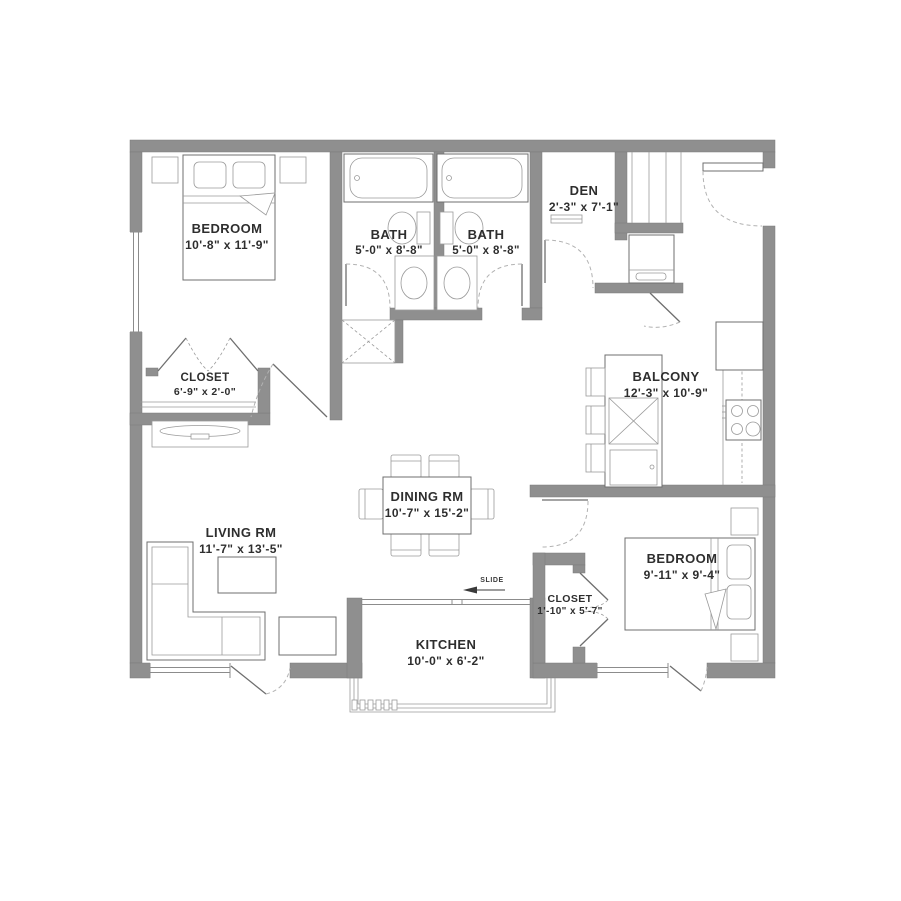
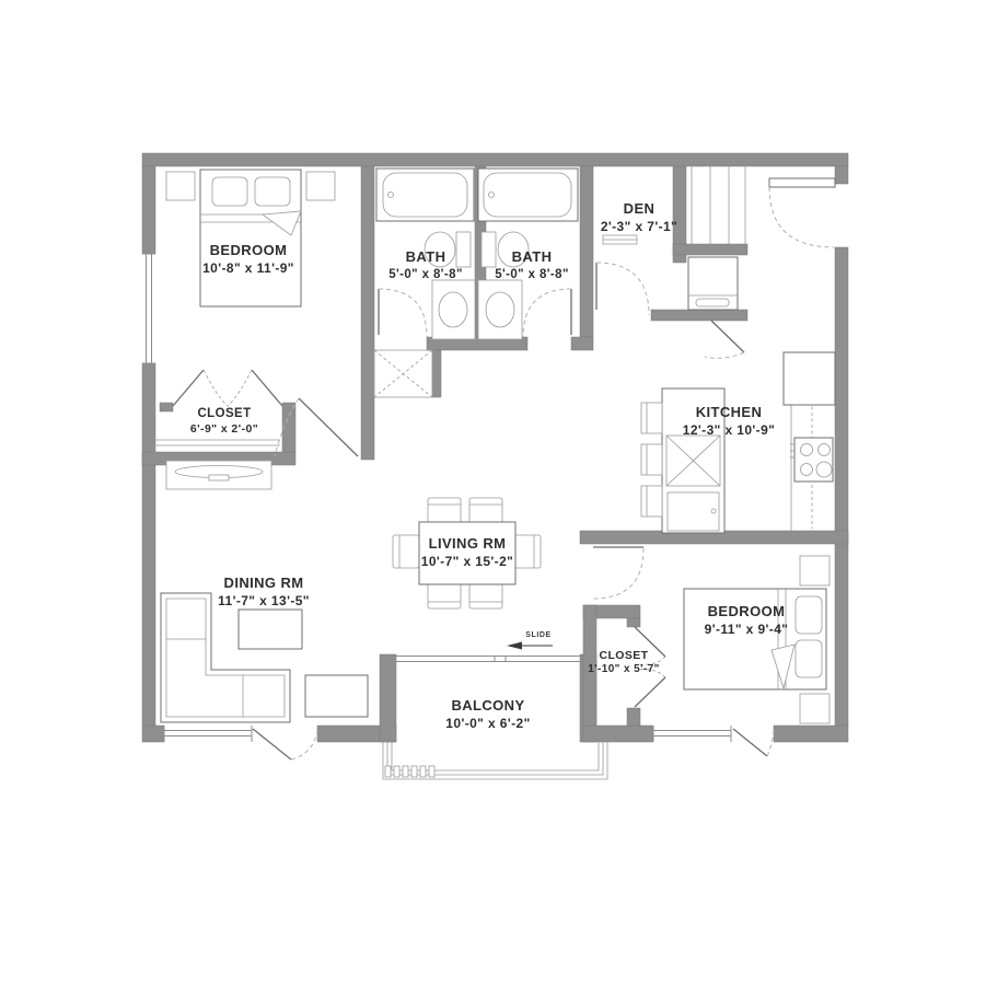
  BEDROOM
  10'-8" x 11'-9"
  BATH
  5'-0" x 8'-8"
  BATH
  5'-0" x 8'-8"
  DEN
  2'-3" x 7'-1"
  CLOSET
  6'-9" x 2'-0"
- BALCONY
+ KITCHEN
  12'-3" x 10'-9"
- DINING RM
+ LIVING RM
  10'-7" x 15'-2"
- LIVING RM
+ DINING RM
  11'-7" x 13'-5"
  BEDROOM
  9'-11" x 9'-4"
  CLOSET
  1'-10" x 5'-7"
- KITCHEN
+ BALCONY
  10'-0" x 6'-2"
